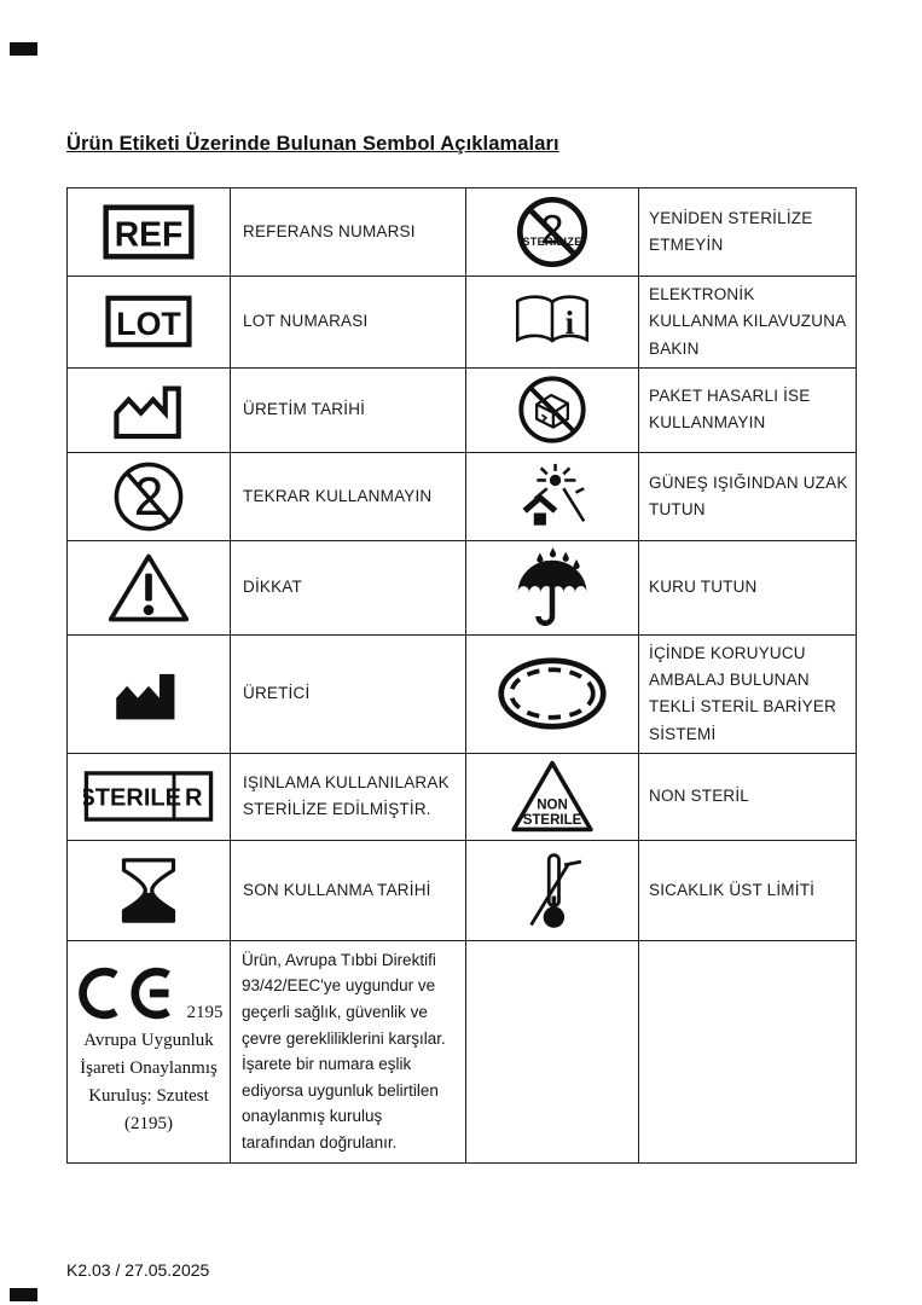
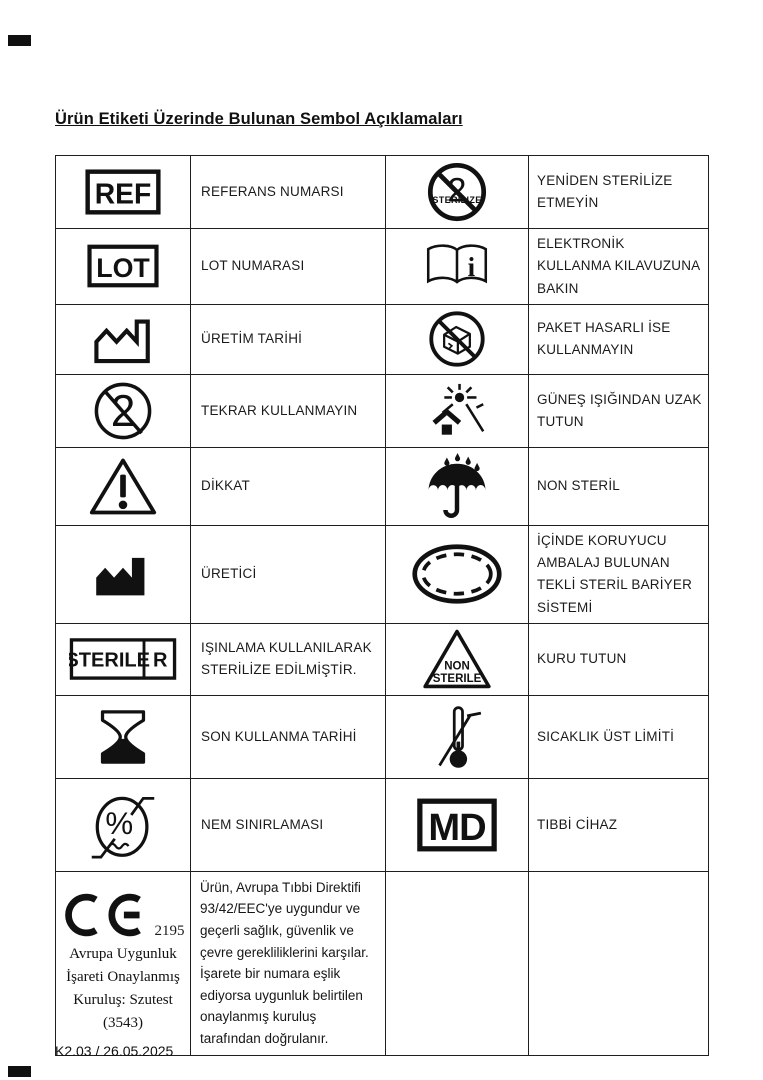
  Ürün Etiketi Üzerinde Bulunan Sembol Açıklamaları
  REF	REFERANS NUMARSI	STERILIZE	YENİDEN STERİLİZE ETMEYİN
  LOT	LOT NUMARASI	i	ELEKTRONİK KULLANMA KILAVUZUNA BAKIN
  	ÜRETİM TARİHİ		PAKET HASARLI İSE KULLANMAYIN
  	TEKRAR KULLANMAYIN		GÜNEŞ IŞIĞINDAN UZAK TUTUN
- 	DİKKAT		KURU TUTUN
+ 	DİKKAT		NON STERİL
  	ÜRETİCİ		İÇİNDE KORUYUCU AMBALAJ BULUNAN TEKLİ STERİL BARİYER SİSTEMİ
- STERILE R	IŞINLAMA KULLANILARAK STERİLİZE EDİLMİŞTİR.	NON STERILE	NON STERİL
+ STERILE R	IŞINLAMA KULLANILARAK STERİLİZE EDİLMİŞTİR.	NON STERILE	KURU TUTUN
  	SON KULLANMA TARİHİ		SICAKLIK ÜST LİMİTİ
+ %	NEM SINIRLAMASI	MD	TIBBİ CİHAZ
- 2195 Avrupa Uygunluk İşareti Onaylanmış Kuruluş: Szutest (2195)	Ürün, Avrupa Tıbbi Direktifi 93/42/EEC'ye uygundur ve geçerli sağlık, güvenlik ve çevre gerekliliklerini karşılar. İşarete bir numara eşlik ediyorsa uygunluk belirtilen onaylanmış kuruluş tarafından doğrulanır.
+ 2195 Avrupa Uygunluk İşareti Onaylanmış Kuruluş: Szutest (3543)	Ürün, Avrupa Tıbbi Direktifi 93/42/EEC'ye uygundur ve geçerli sağlık, güvenlik ve çevre gerekliliklerini karşılar. İşarete bir numara eşlik ediyorsa uygunluk belirtilen onaylanmış kuruluş tarafından doğrulanır.
- K2.03 / 27.05.2025
+ K2.03 / 26.05.2025
